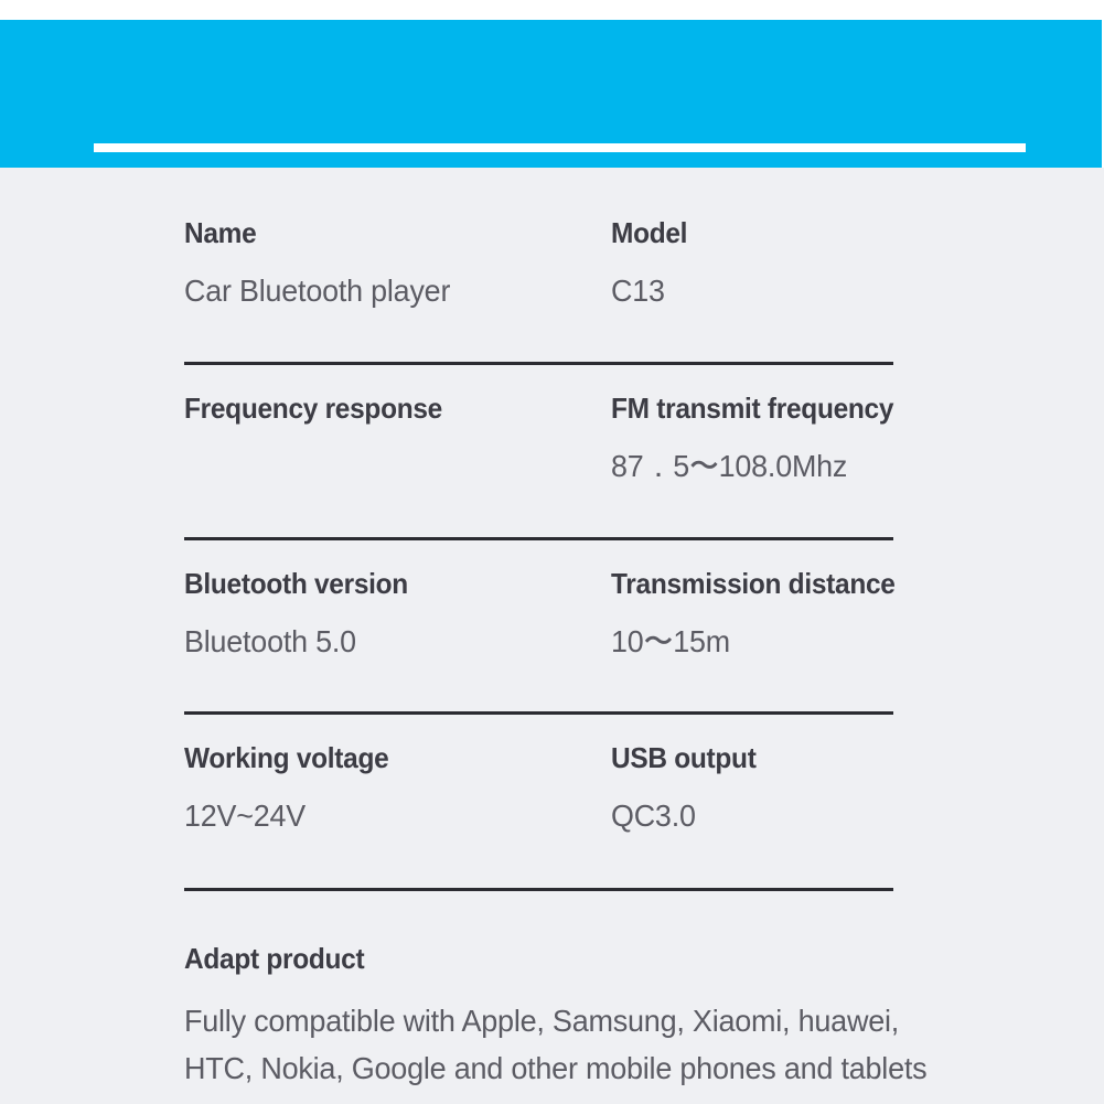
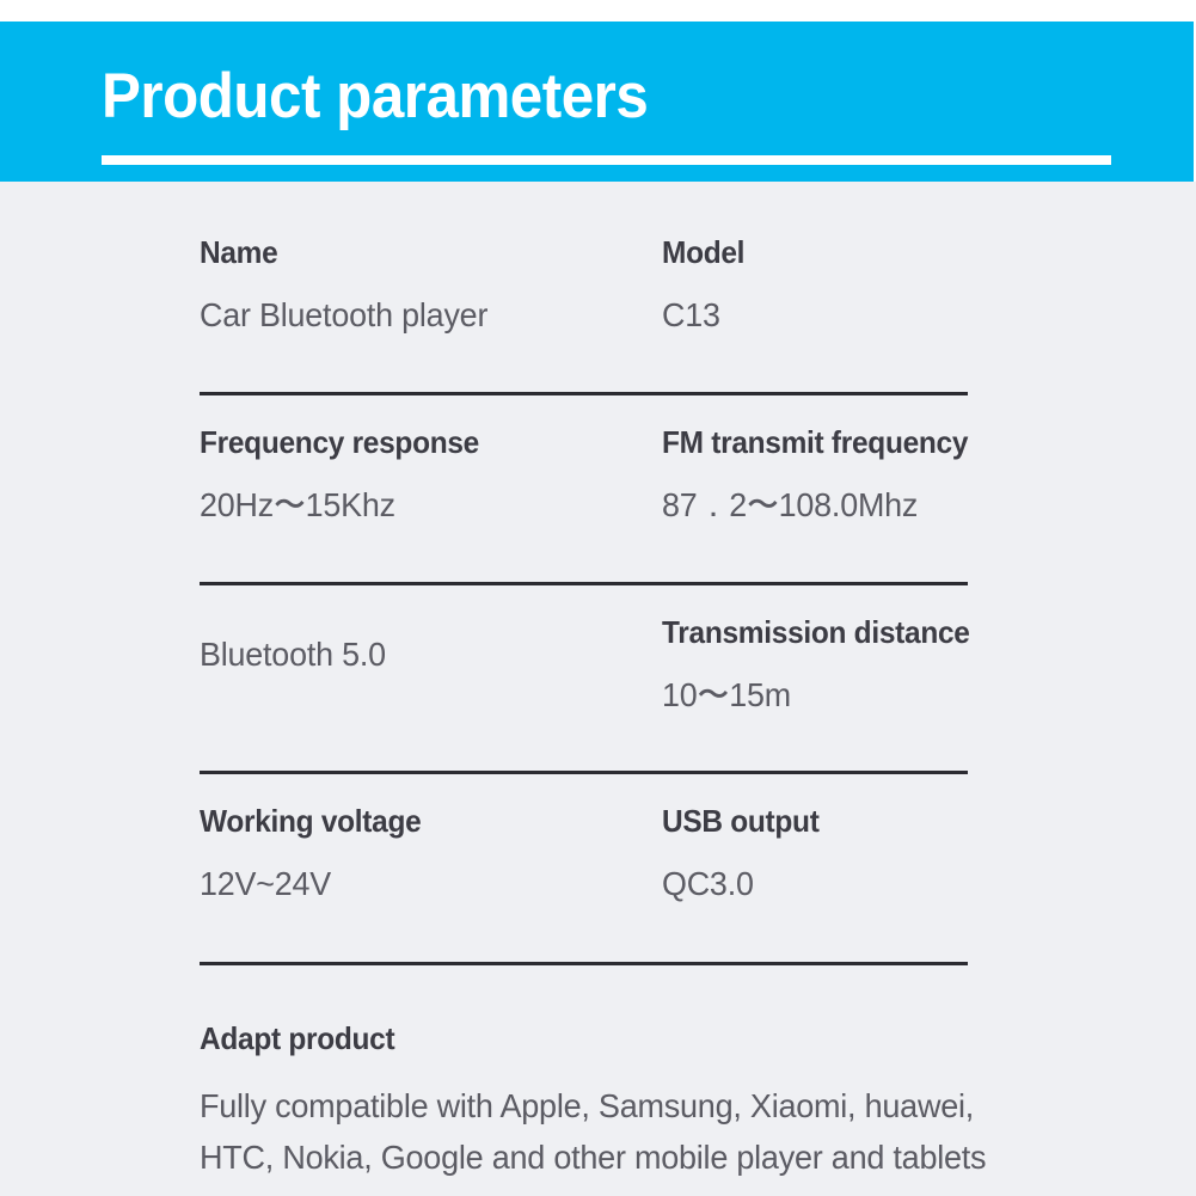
+ Product parameters
  Name
  Car Bluetooth player
  Model
  C13
  Frequency response
+ 20Hz〜15Khz
  FM transmit frequency
- 87．5〜108.0Mhz
+ 87．2〜108.0Mhz
- Bluetooth version
  Bluetooth 5.0
  Transmission distance
  10〜15m
  Working voltage
  12V~24V
  USB output
  QC3.0
  Adapt product
  Fully compatible with Apple, Samsung, Xiaomi, huawei,
- HTC, Nokia, Google and other mobile phones and tablets
+ HTC, Nokia, Google and other mobile player and tablets
